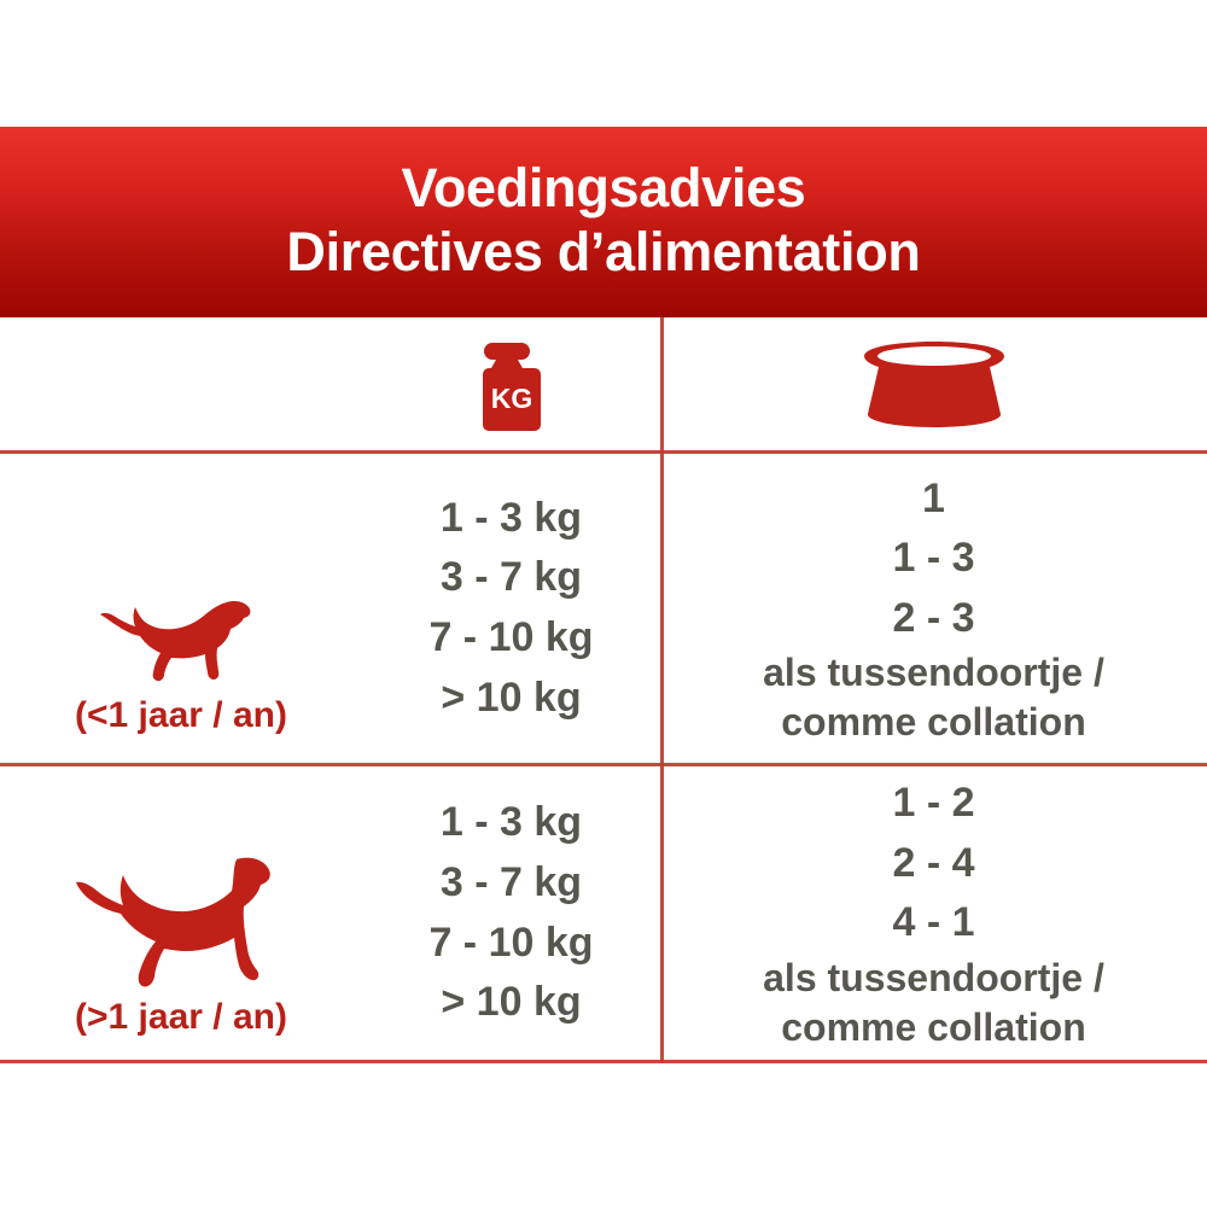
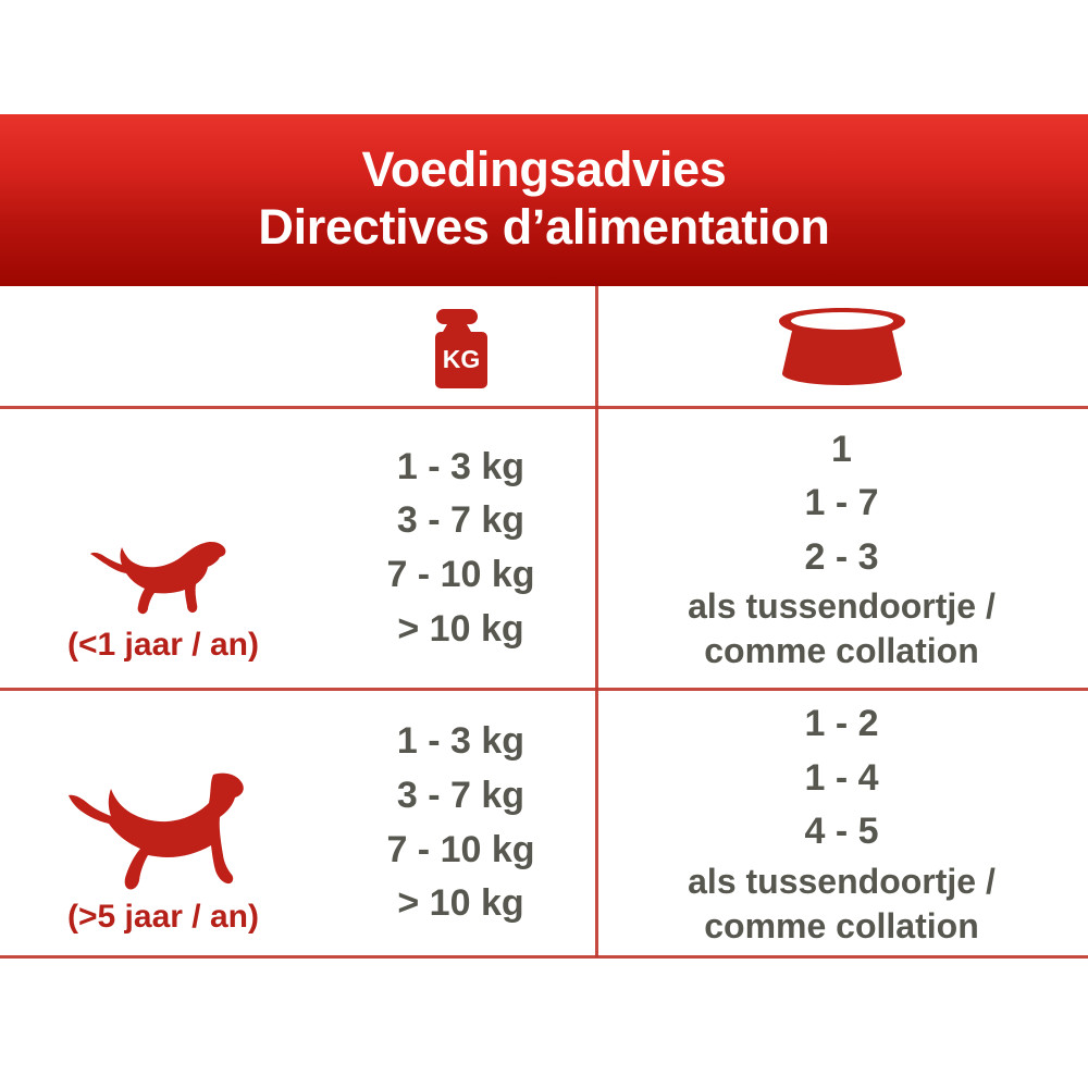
  Voedingsadvies
  Directives d’alimentation
  KG
  (<1 jaar / an)
  1 - 3 kg
  3 - 7 kg
  7 - 10 kg
  > 10 kg
  1
- 1 - 3
+ 1 - 7
  2 - 3
  als tussendoortje /
  comme collation
- (>1 jaar / an)
+ (>5 jaar / an)
  1 - 3 kg
  3 - 7 kg
  7 - 10 kg
  > 10 kg
  1 - 2
- 2 - 4
+ 1 - 4
- 4 - 1
+ 4 - 5
  als tussendoortje /
  comme collation
